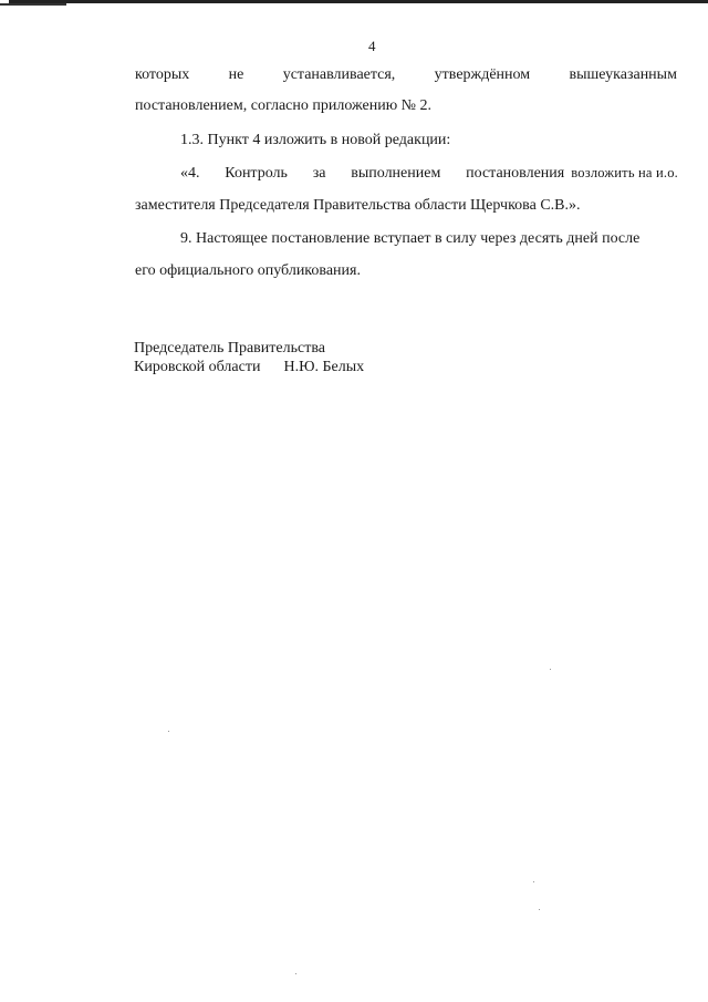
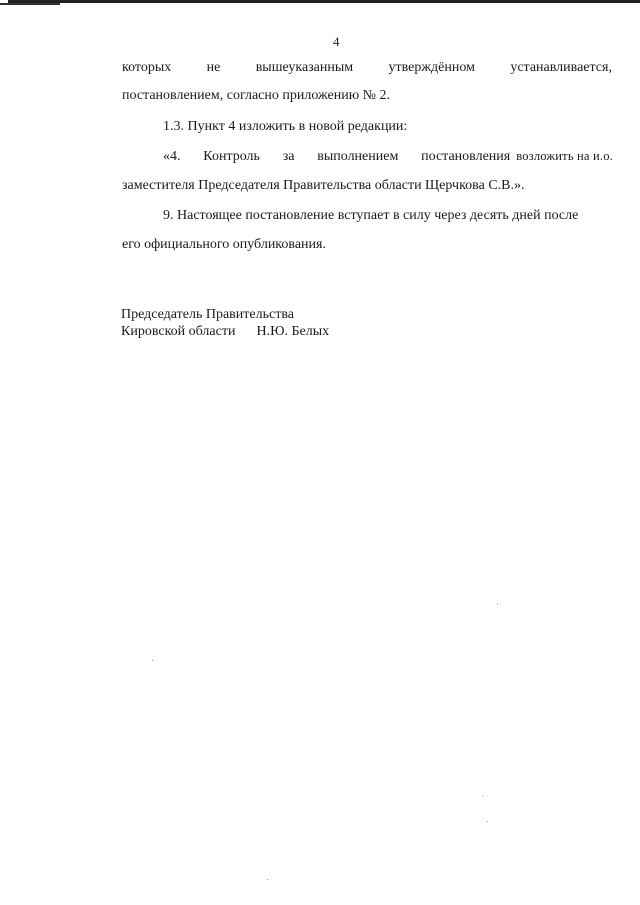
  4
  которых
  не
- устанавливается,
+ вышеуказанным
  утверждённом
- вышеуказанным
+ устанавливается,
  постановлением, согласно приложению № 2.
  1.3. Пункт 4 изложить в новой редакции:
  «4.
  Контроль
  за
  выполнением
  постановления
  возложить на и.о.
  заместителя Председателя Правительства области Щерчкова С.В.».
  9. Настоящее постановление вступает в силу через десять дней после
  его официального опубликования.
  Председатель Правительства
  Кировской области Н.Ю. Белых
